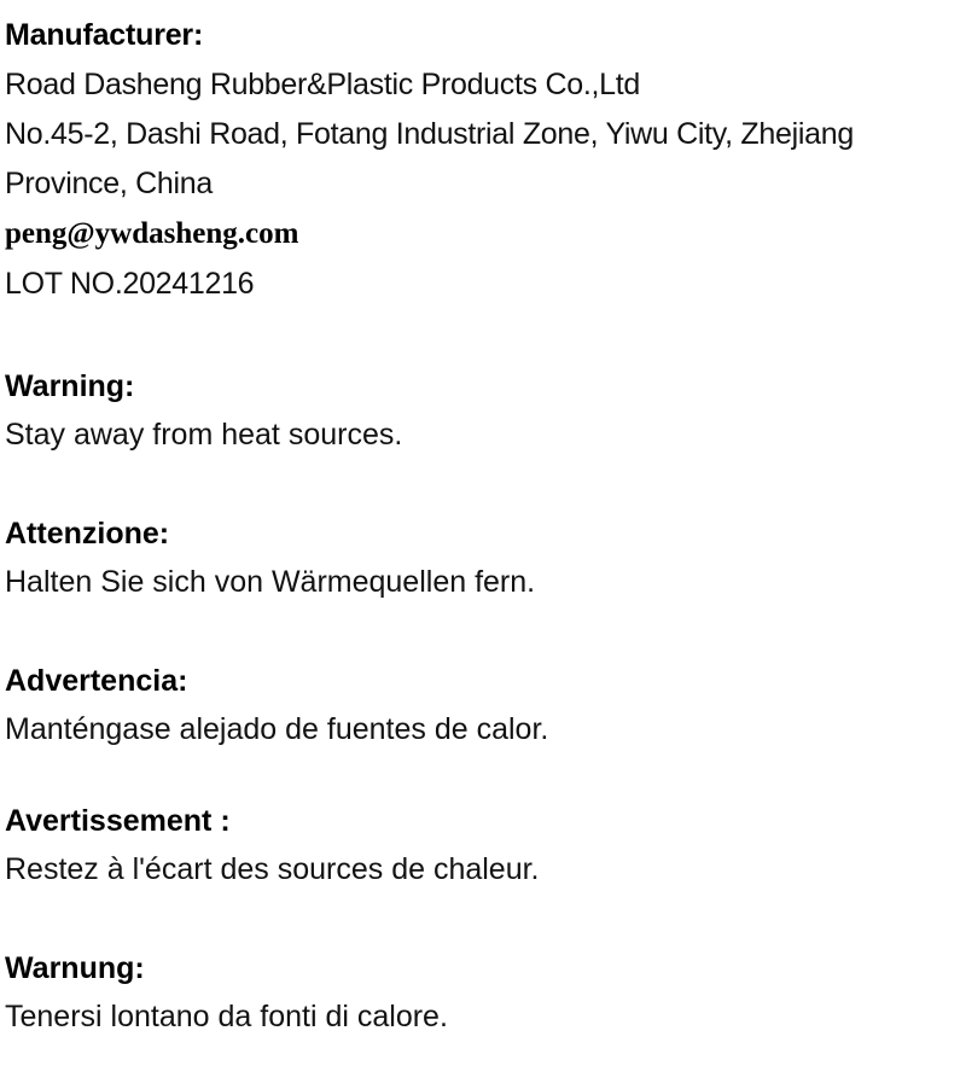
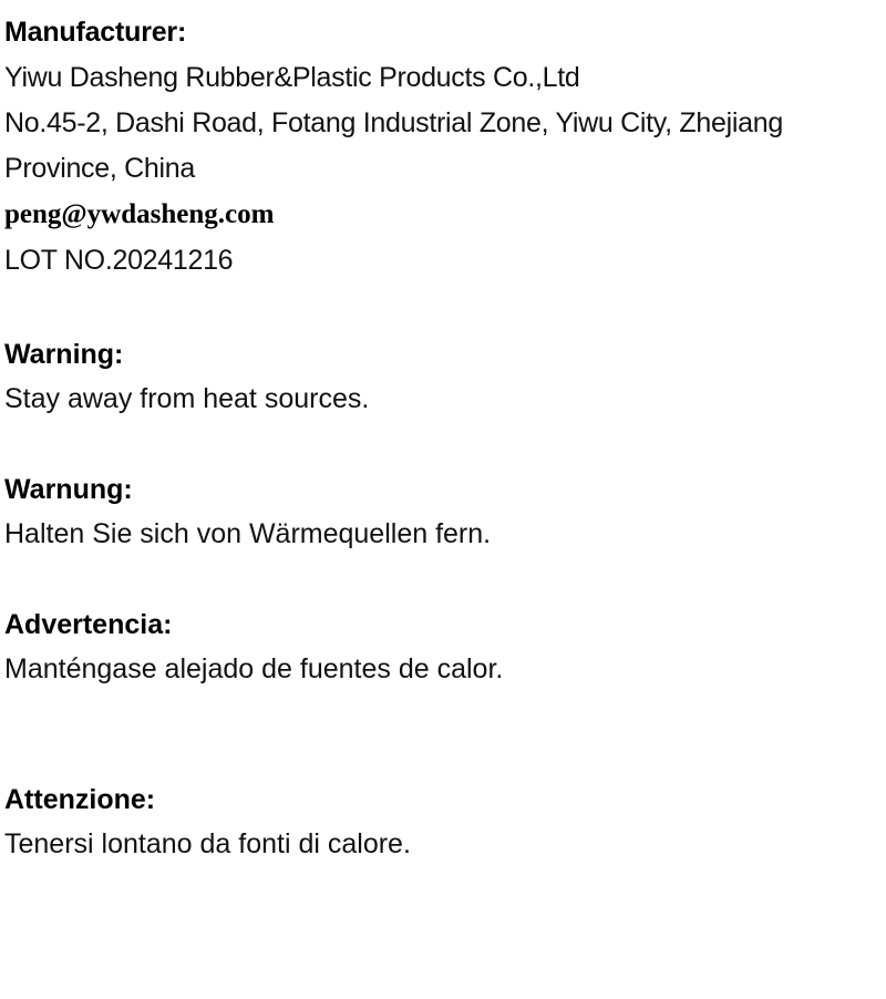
  Manufacturer:
- Road Dasheng Rubber&Plastic Products Co.,Ltd
+ Yiwu Dasheng Rubber&Plastic Products Co.,Ltd
  No.45-2, Dashi Road, Fotang Industrial Zone, Yiwu City, Zhejiang
  Province, China
  peng@ywdasheng.com
  LOT NO.20241216
  Warning:
  Stay away from heat sources.
- Attenzione:
+ Warnung:
  Halten Sie sich von Wärmequellen fern.
  Advertencia:
  Manténgase alejado de fuentes de calor.
- Avertissement :
- Restez à l'écart des sources de chaleur.
- Warnung:
+ Attenzione:
  Tenersi lontano da fonti di calore.
